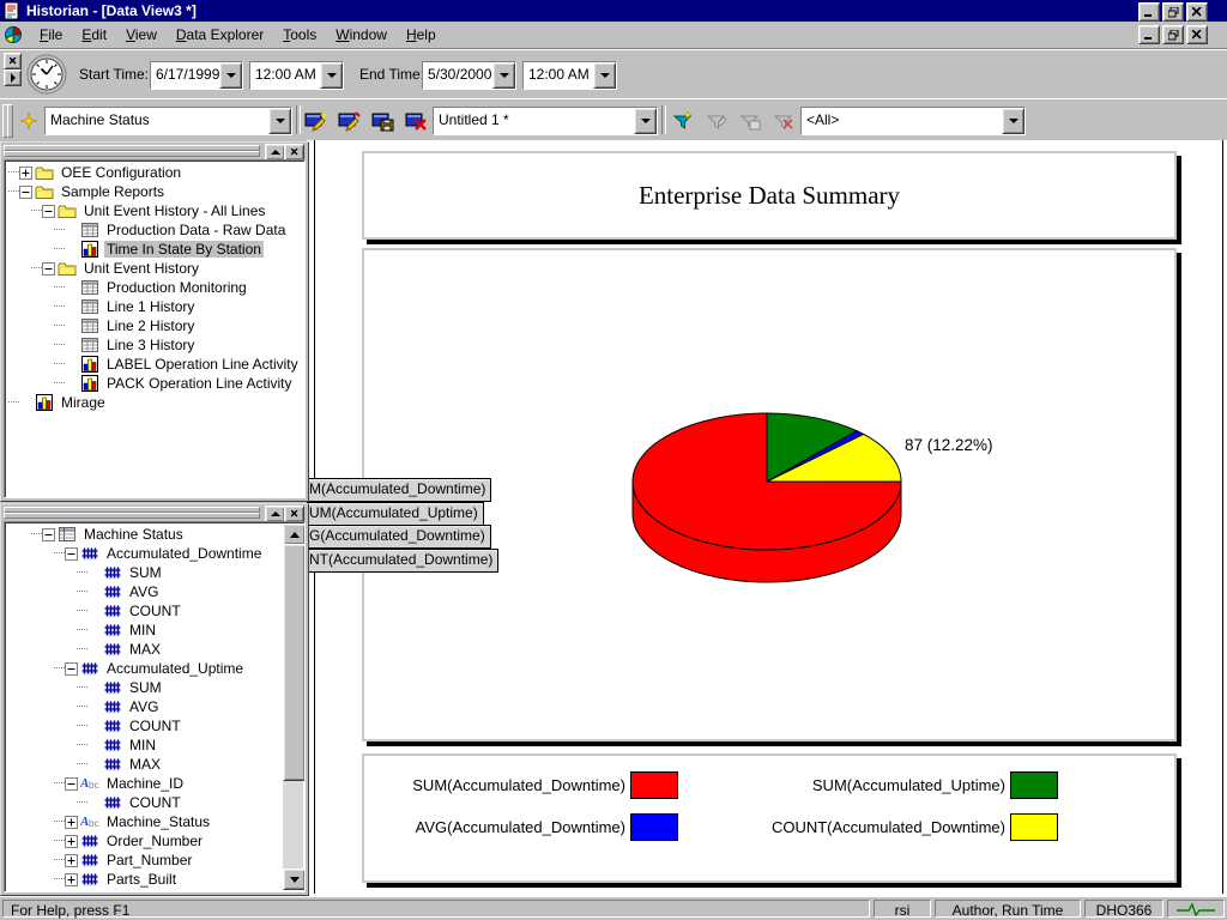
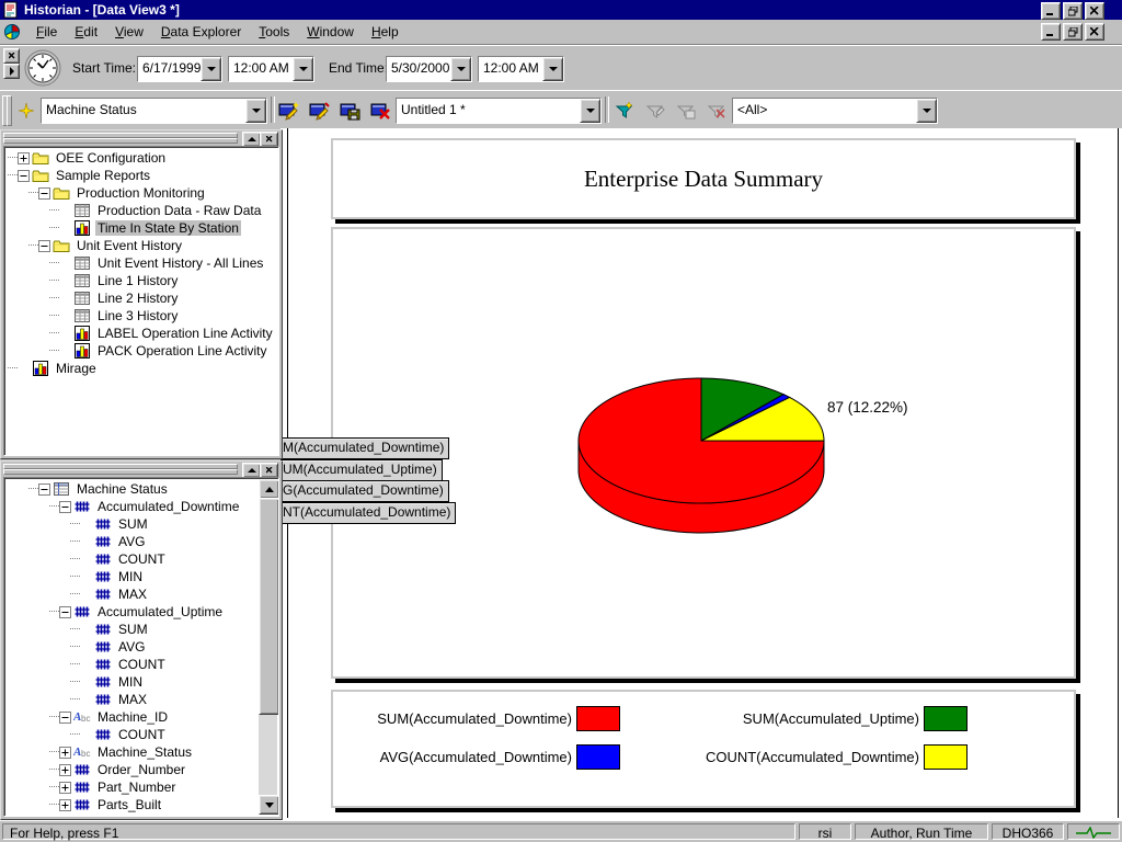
  Historian - [Data View3 *]
  File Edit View Data Explorer Tools Window Help
  Start Time:
  6/17/1999
  12:00 AM
  End Time
  5/30/2000
  12:00 AM
  Machine Status
  Untitled 1 *
  <All>
  Enterprise Data Summary
  87 (12.22%)
  M(Accumulated_Downtime)
  UM(Accumulated_Uptime)
  G(Accumulated_Downtime)
  NT(Accumulated_Downtime)
  SUM(Accumulated_Downtime)
  SUM(Accumulated_Uptime)
  AVG(Accumulated_Downtime)
  COUNT(Accumulated_Downtime)
  OEE Configuration
  Sample Reports
- Unit Event History - All Lines
+ Production Monitoring
  Production Data - Raw Data
  Time In State By Station
  Unit Event History
- Production Monitoring
+ Unit Event History - All Lines
  Line 1 History
  Line 2 History
  Line 3 History
  LABEL Operation Line Activity
  PACK Operation Line Activity
  Mirage
  Machine Status
  Accumulated_Downtime
  SUM
  AVG
  COUNT
  MIN
  MAX
  Accumulated_Uptime
  SUM
  AVG
  COUNT
  MIN
  MAX
  A
  bc
  Machine_ID
  COUNT
  A
  bc
  Machine_Status
  Order_Number
  Part_Number
  Parts_Built
  For Help, press F1
  rsi
  Author, Run Time
  DHO366
